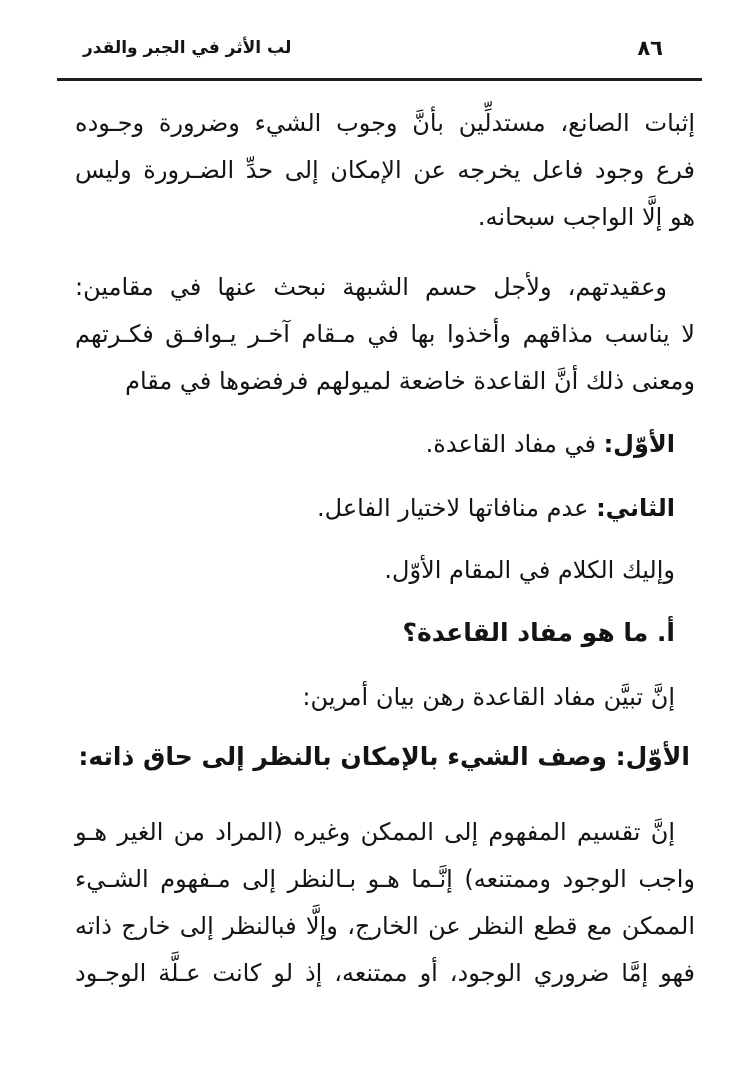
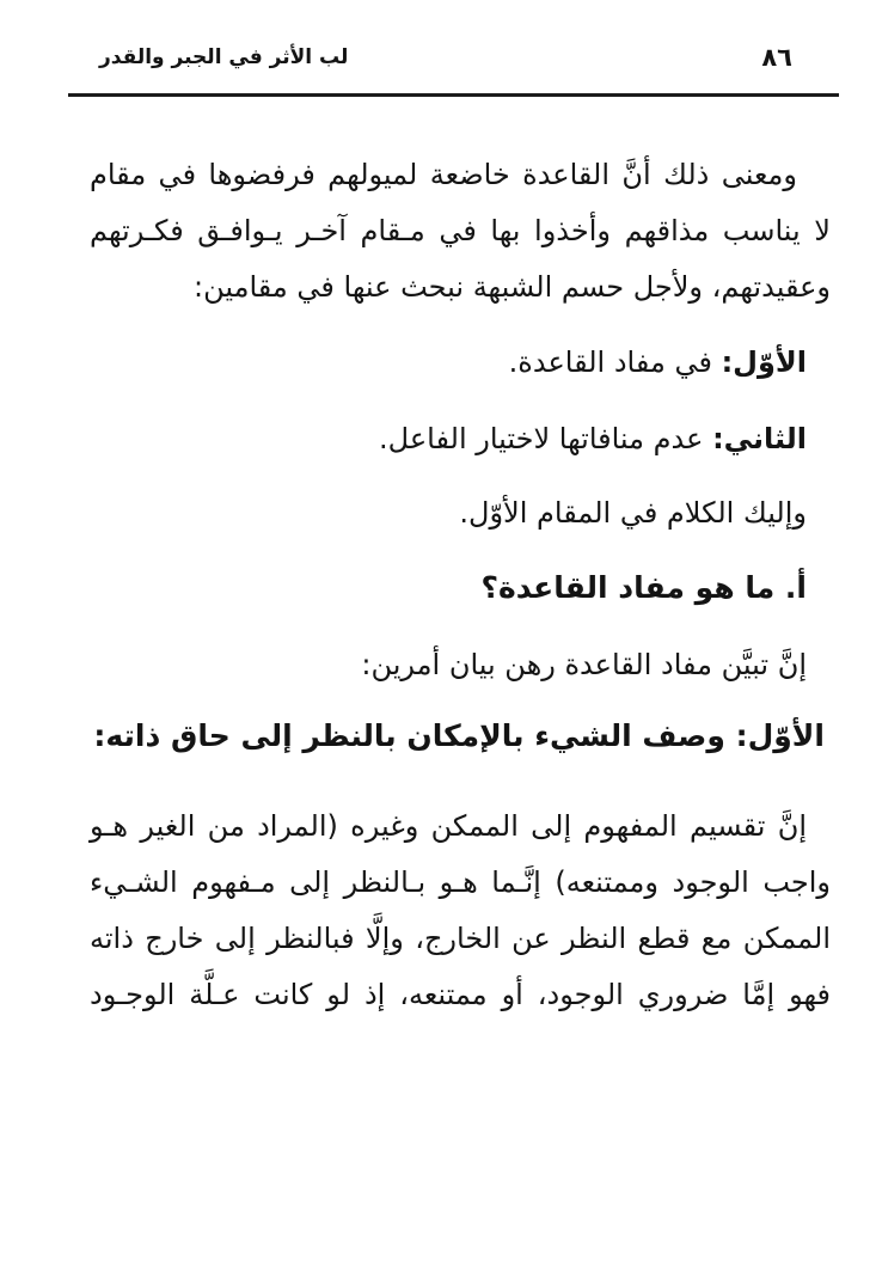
  ٨٦
  لب الأثر في الجبر والقدر
- إثبات الصانع، مستدلِّين بأنَّ وجوب الشيء وضرورة وجـوده
- فرع وجود فاعل يخرجه عن الإمكان إلى حدِّ الضـرورة وليس
- هو إلَّا الواجب سبحانه.
- وعقيدتهم، ولأجل حسم الشبهة نبحث عنها في مقامين:
+ ومعنى ذلك أنَّ القاعدة خاضعة لميولهم فرفضوها في مقام
  لا يناسب مذاقهم وأخذوا بها في مـقام آخـر يـوافـق فكـرتهم
- ومعنى ذلك أنَّ القاعدة خاضعة لميولهم فرفضوها في مقام
+ وعقيدتهم، ولأجل حسم الشبهة نبحث عنها في مقامين:
  الأوّل: في مفاد القاعدة.
  الثاني: عدم منافاتها لاختيار الفاعل.
  وإليك الكلام في المقام الأوّل.
  أ. ما هو مفاد القاعدة؟
  إنَّ تبيَّن مفاد القاعدة رهن بيان أمرين:
  الأوّل: وصف الشيء بالإمكان بالنظر إلى حاق ذاته:
  إنَّ تقسيم المفهوم إلى الممكن وغيره (المراد من الغير هـو
  واجب الوجود وممتنعه) إنَّـما هـو بـالنظر إلى مـفهوم الشـيء
  الممكن مع قطع النظر عن الخارج، وإلَّا فبالنظر إلى خارج ذاته
  فهو إمَّا ضروري الوجود، أو ممتنعه، إذ لو كانت عـلَّة الوجـود
